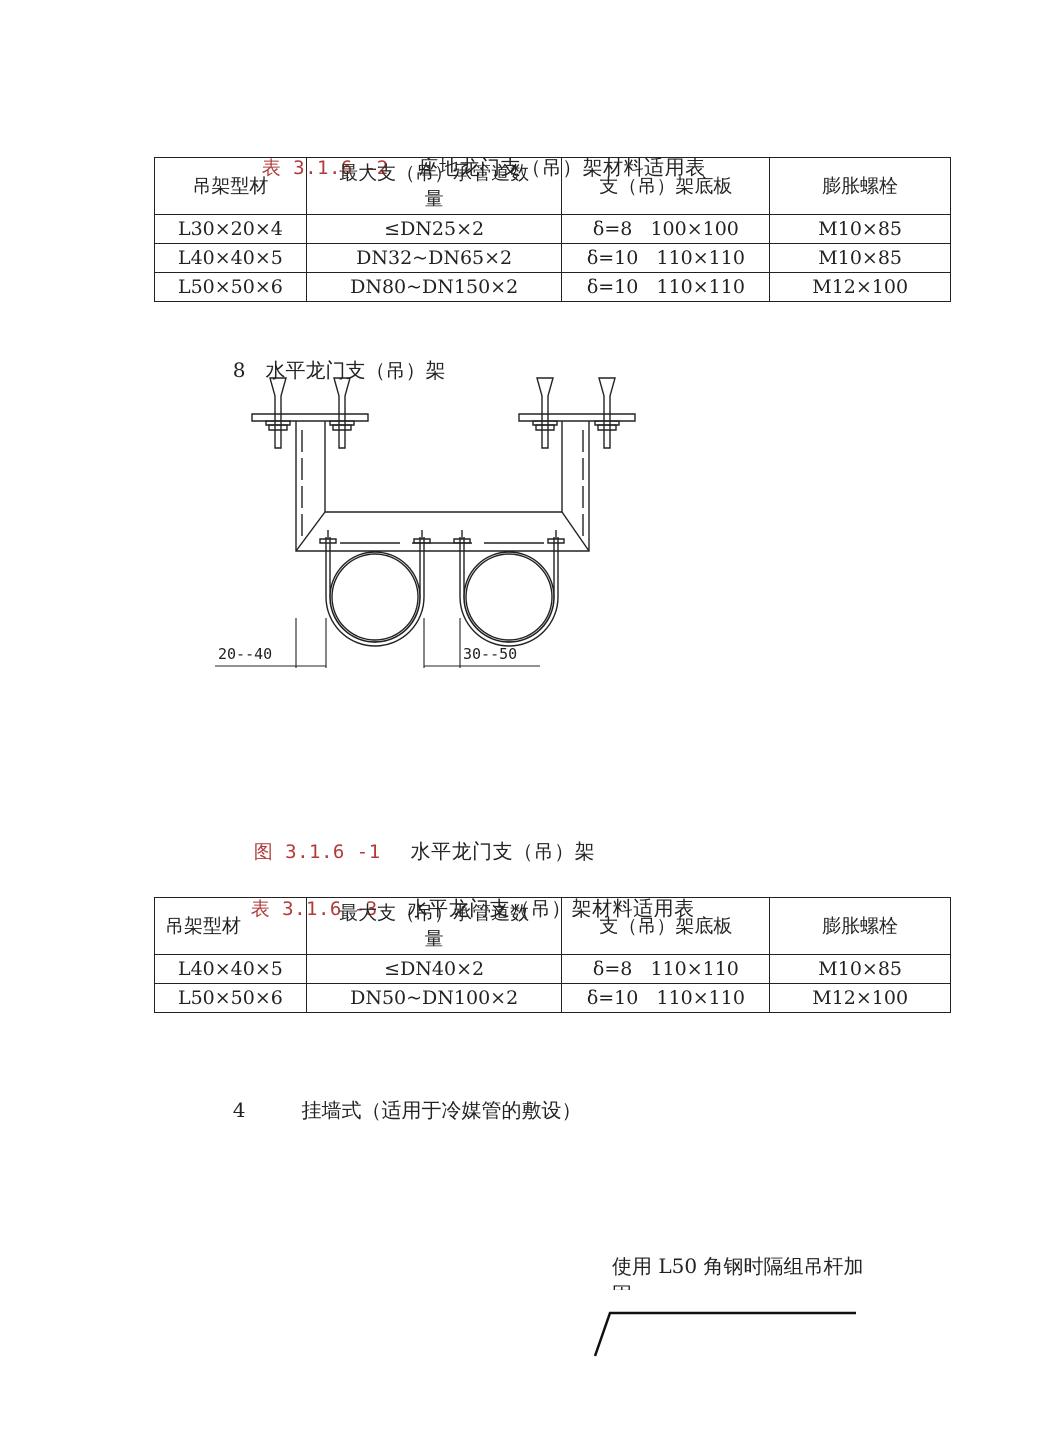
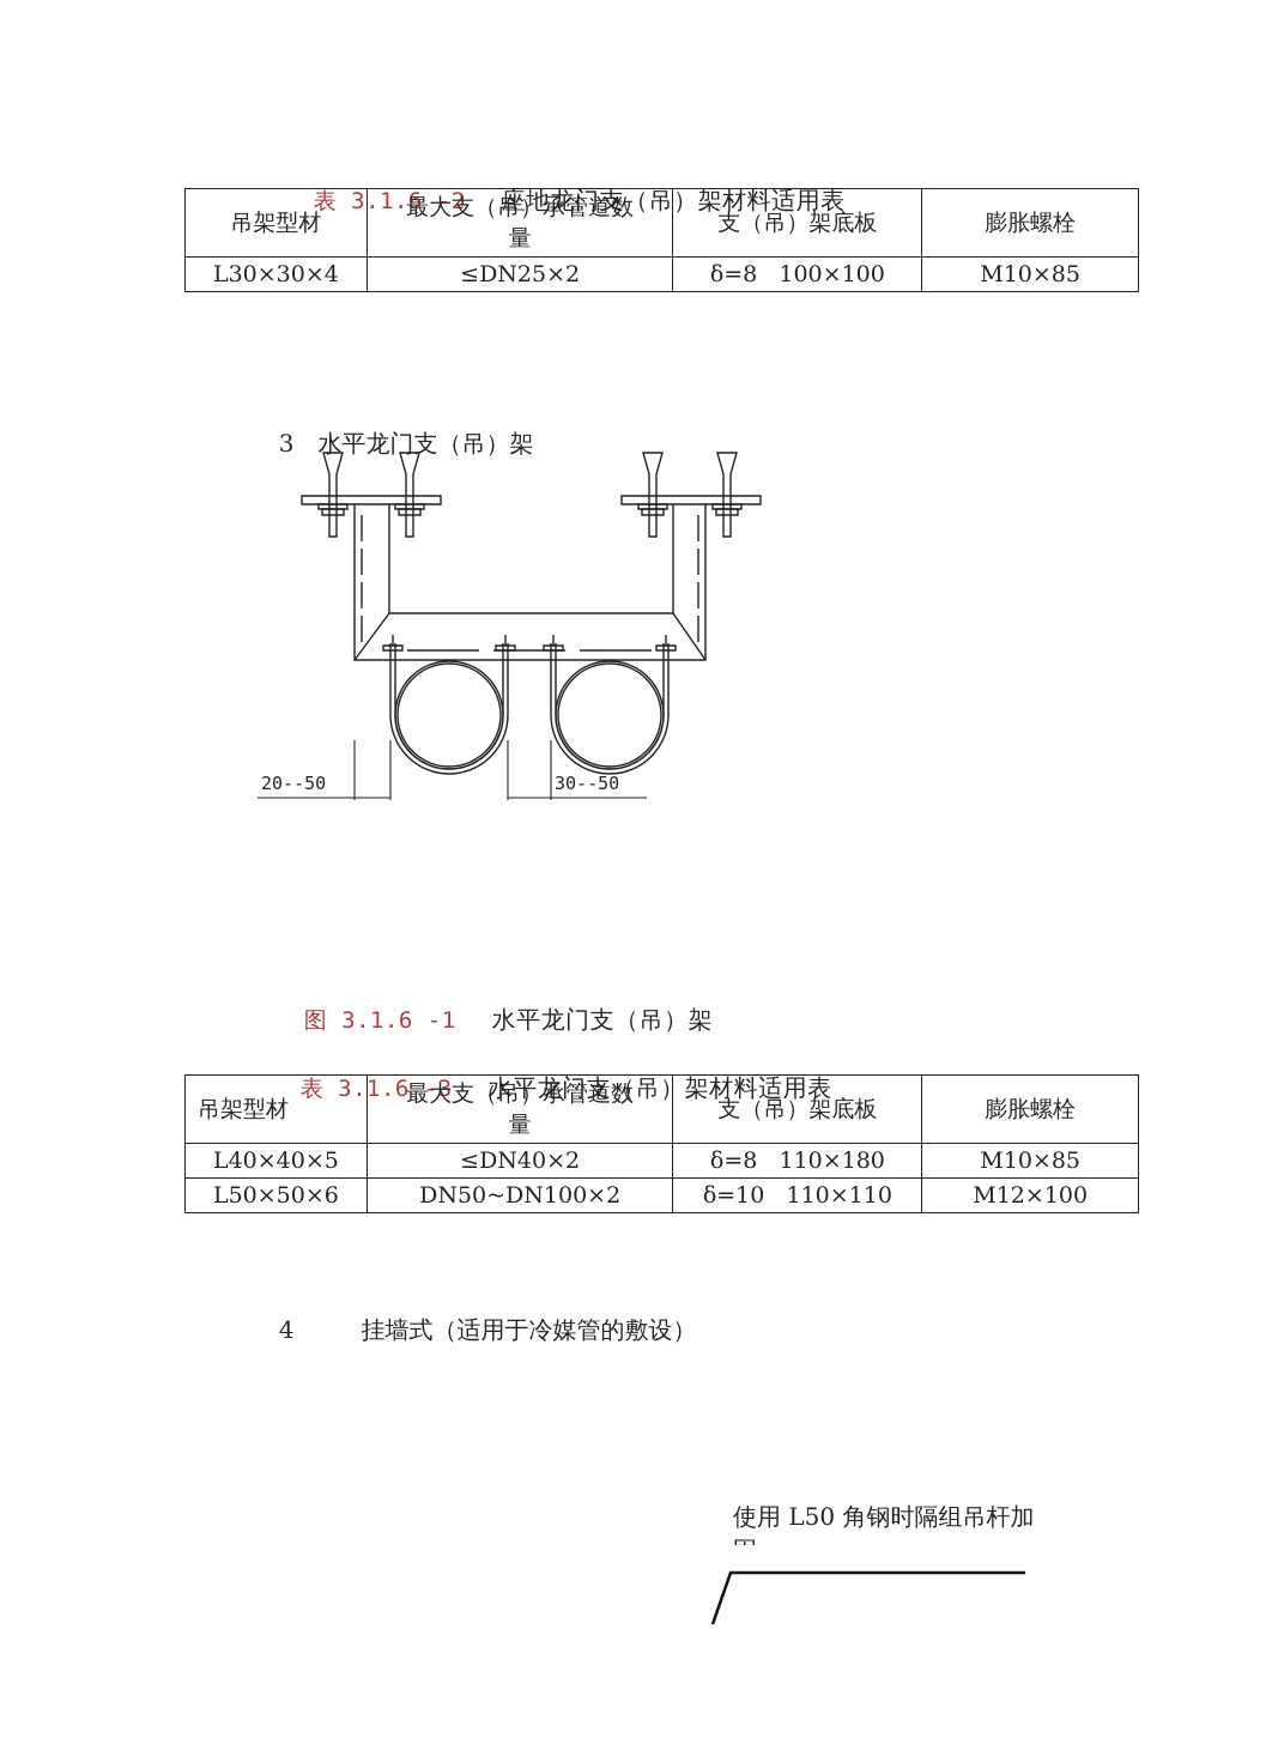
  表 3.1.6 -2 座地龙门支（吊）架材料适用表
  吊架型材	最大支（吊）承管道数 量	支（吊）架底板	膨胀螺栓
- L30×20×4	≤DN25×2	δ=8 100×100	M10×85
+ L30×30×4	≤DN25×2	δ=8 100×100	M10×85
- L40×40×5	DN32~DN65×2	δ=10 110×110	M10×85
- L50×50×6	DN80~DN150×2	δ=10 110×110	M12×100
- 8 水平龙门支（吊）架
+ 3 水平龙门支（吊）架
- 20--40
+ 20--50
  30--50
  图 3.1.6 -1 水平龙门支（吊）架
  表 3.1.6 -3 水平龙门支（吊）架材料适用表
  吊架型材	最大支（吊）承管道数 量	支（吊）架底板	膨胀螺栓
- L40×40×5	≤DN40×2	δ=8 110×110	M10×85
+ L40×40×5	≤DN40×2	δ=8 110×180	M10×85
  L50×50×6	DN50~DN100×2	δ=10 110×110	M12×100
  4 挂墙式（适用于冷媒管的敷设）
  使用 L50 角钢时隔组吊杆加
